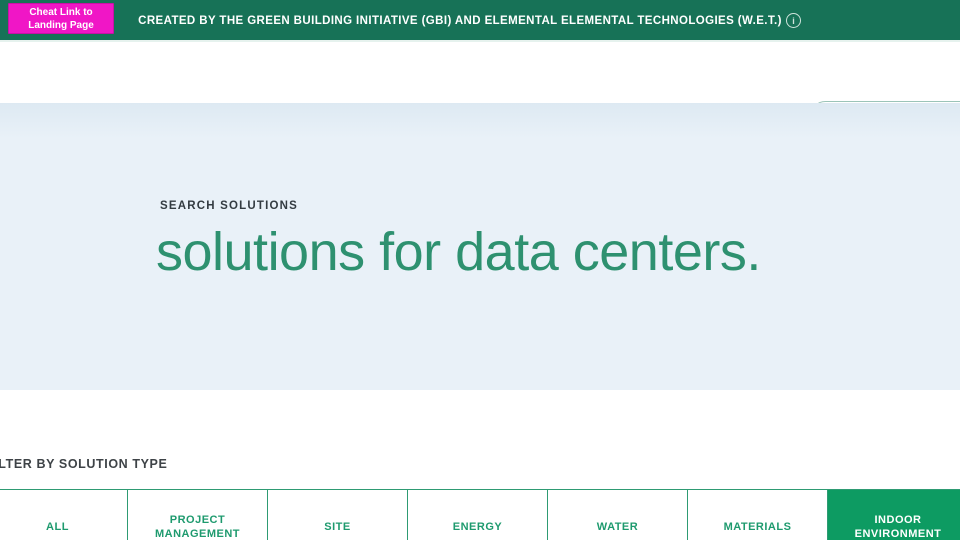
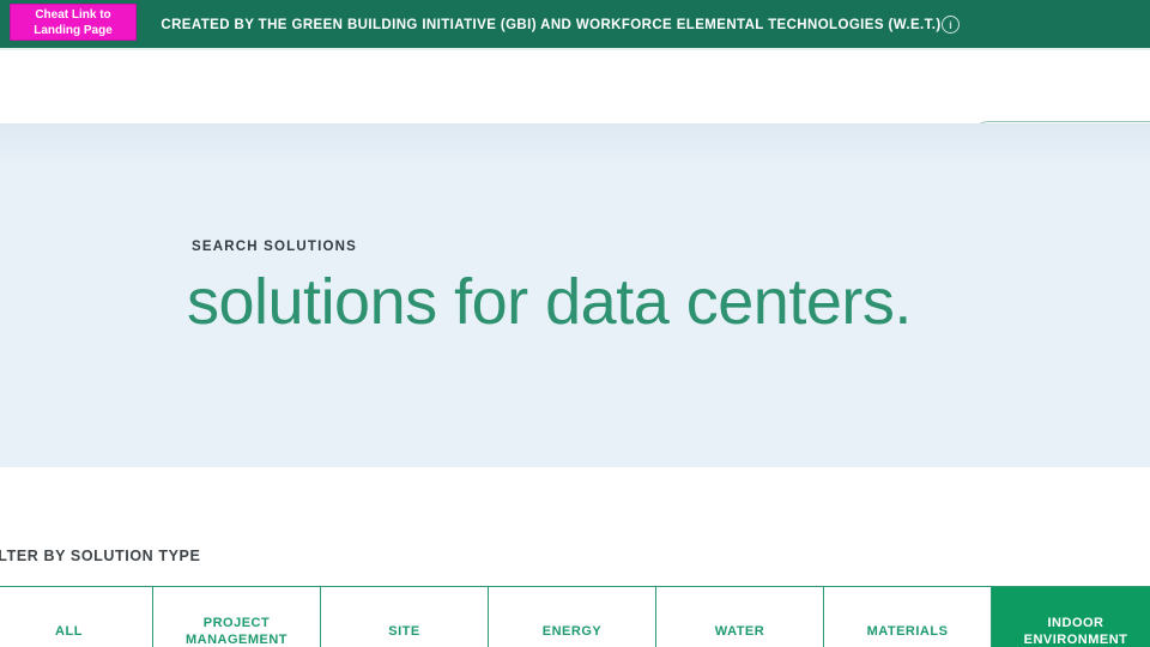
- CREATED BY THE GREEN BUILDING INITIATIVE (GBI) AND ELEMENTAL ELEMENTAL TECHNOLOGIES (W.E.T.)
+ CREATED BY THE GREEN BUILDING INITIATIVE (GBI) AND WORKFORCE ELEMENTAL TECHNOLOGIES (W.E.T.)
  Cheat Link to
  Landing Page
  i
  SEARCH SOLUTIONS
  solutions for data centers.
  LTER BY SOLUTION TYPE
  ALL
  PROJECT MANAGEMENT
  SITE
  ENERGY
  WATER
  MATERIALS
  INDOOR ENVIRONMENT
